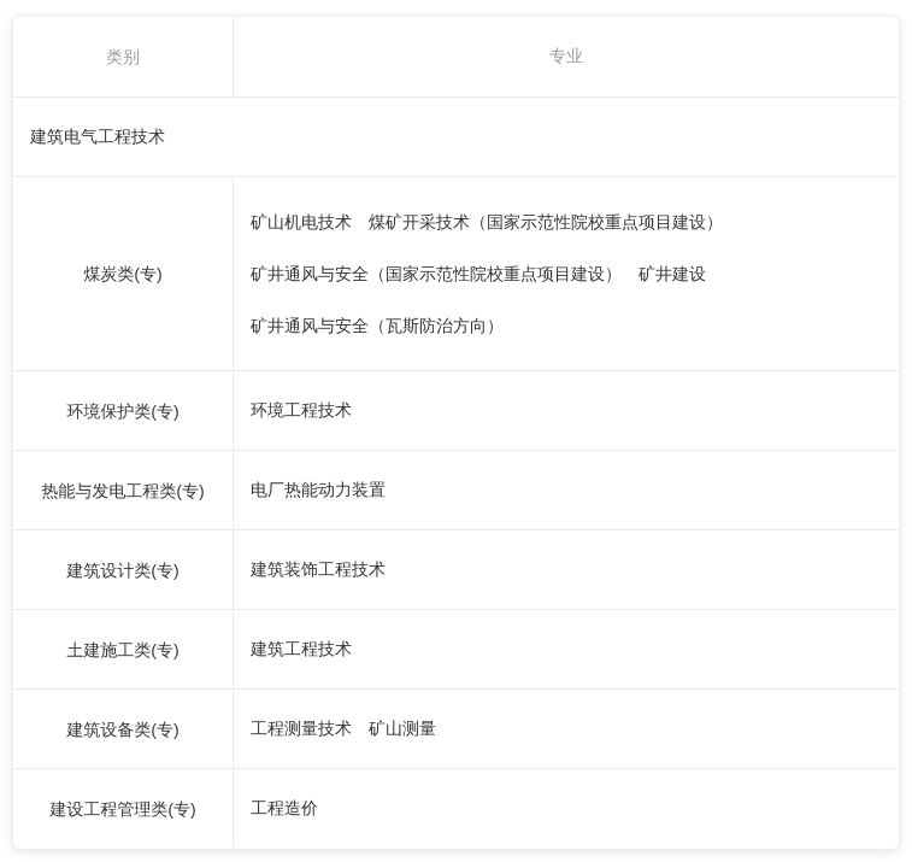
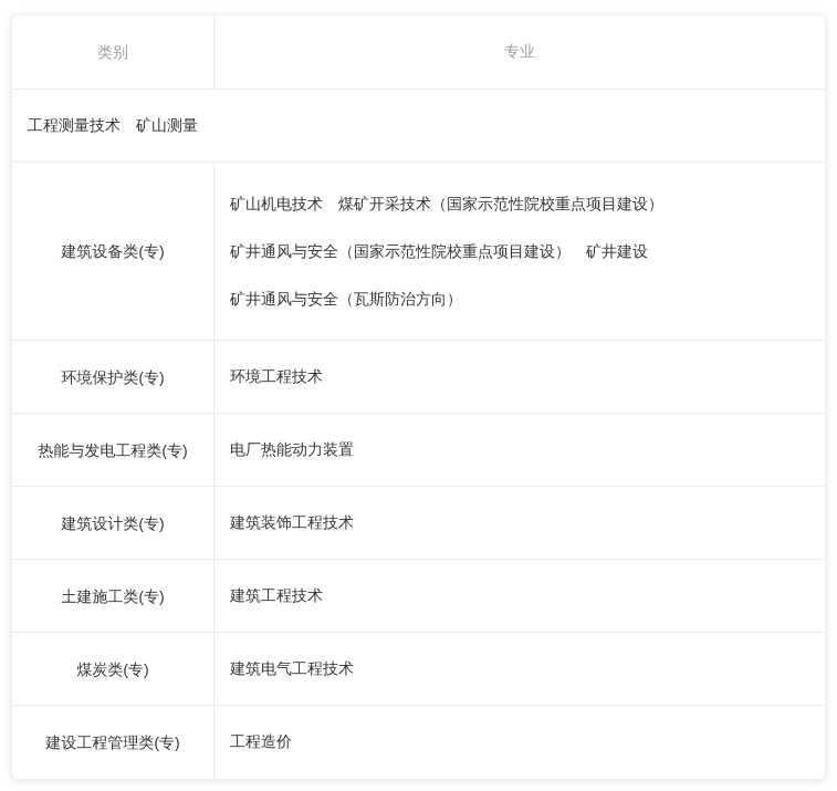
  类别
  专业
- 建筑电气工程技术
+ 工程测量技术 矿山测量
- 煤炭类(专)
+ 建筑设备类(专)
  矿山机电技术 煤矿开采技术（国家示范性院校重点项目建设）
  矿井通风与安全（国家示范性院校重点项目建设） 矿井建设
  矿井通风与安全（瓦斯防治方向）
  环境保护类(专)
  环境工程技术
  热能与发电工程类(专)
  电厂热能动力装置
  建筑设计类(专)
  建筑装饰工程技术
  土建施工类(专)
  建筑工程技术
- 建筑设备类(专)
+ 煤炭类(专)
- 工程测量技术 矿山测量
+ 建筑电气工程技术
  建设工程管理类(专)
  工程造价
